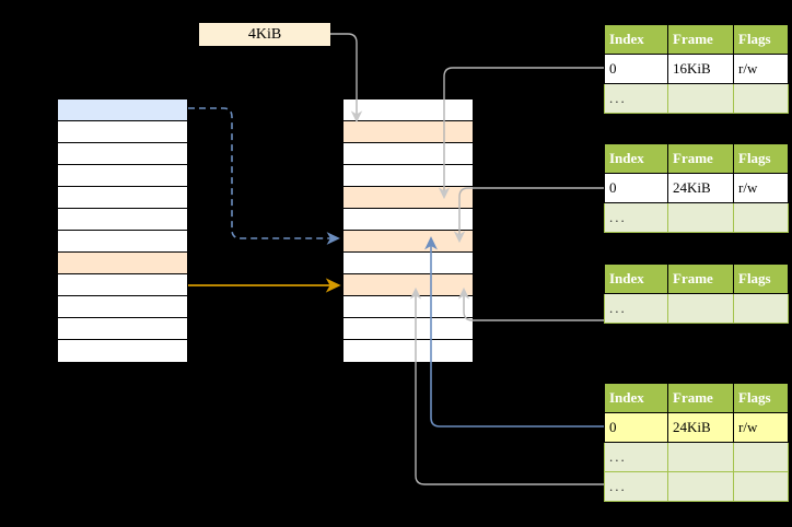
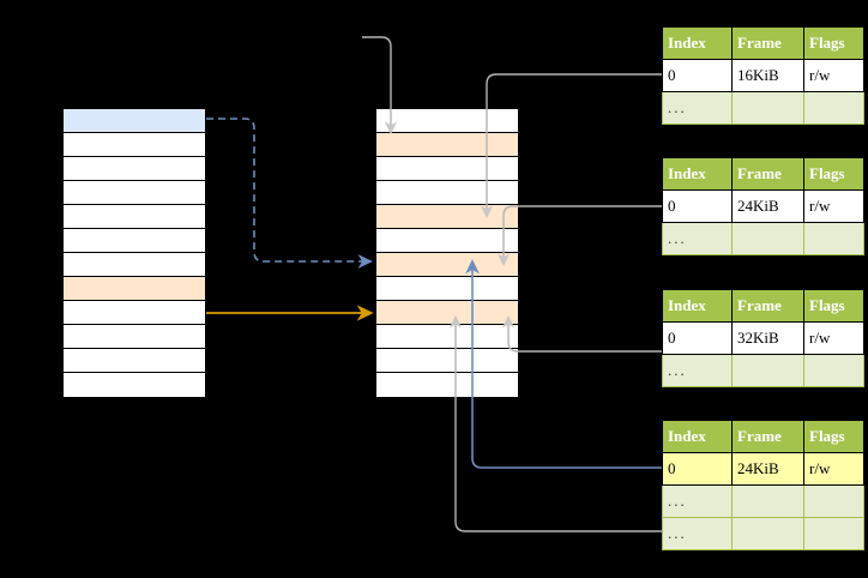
- 4KiB
  Index	Frame	Flags
  0	16KiB	r/w
  ...
  Index	Frame	Flags
  0	24KiB	r/w
  ...
  Index	Frame	Flags
+ 0	32KiB	r/w
  ...
  Index	Frame	Flags
  0	24KiB	r/w
  ...
  ...
